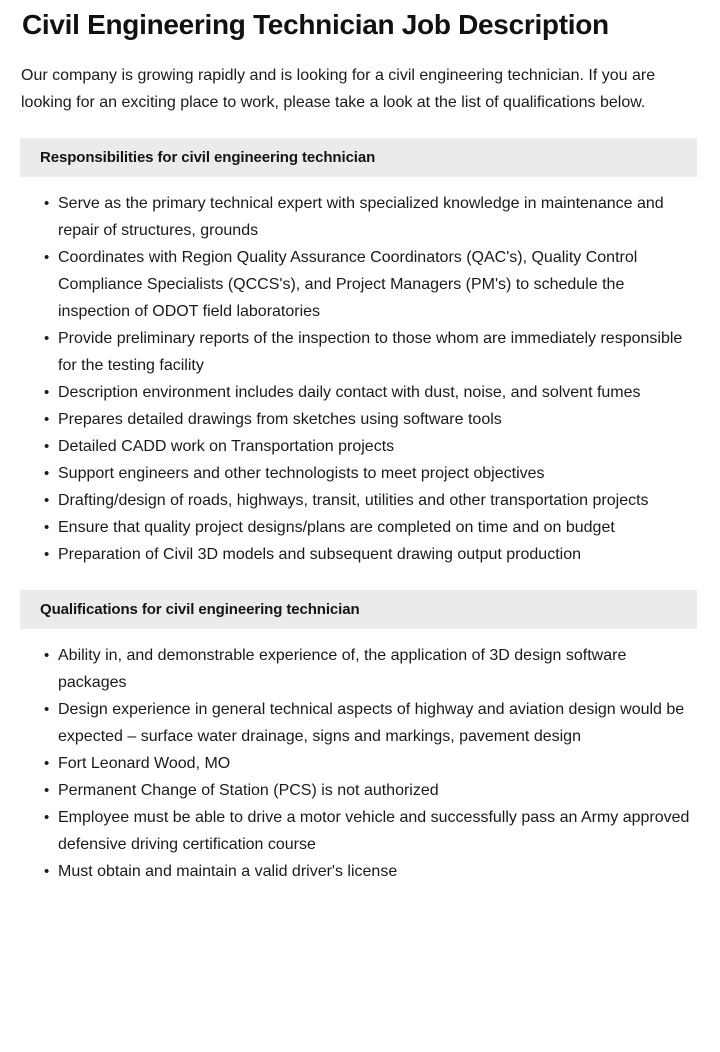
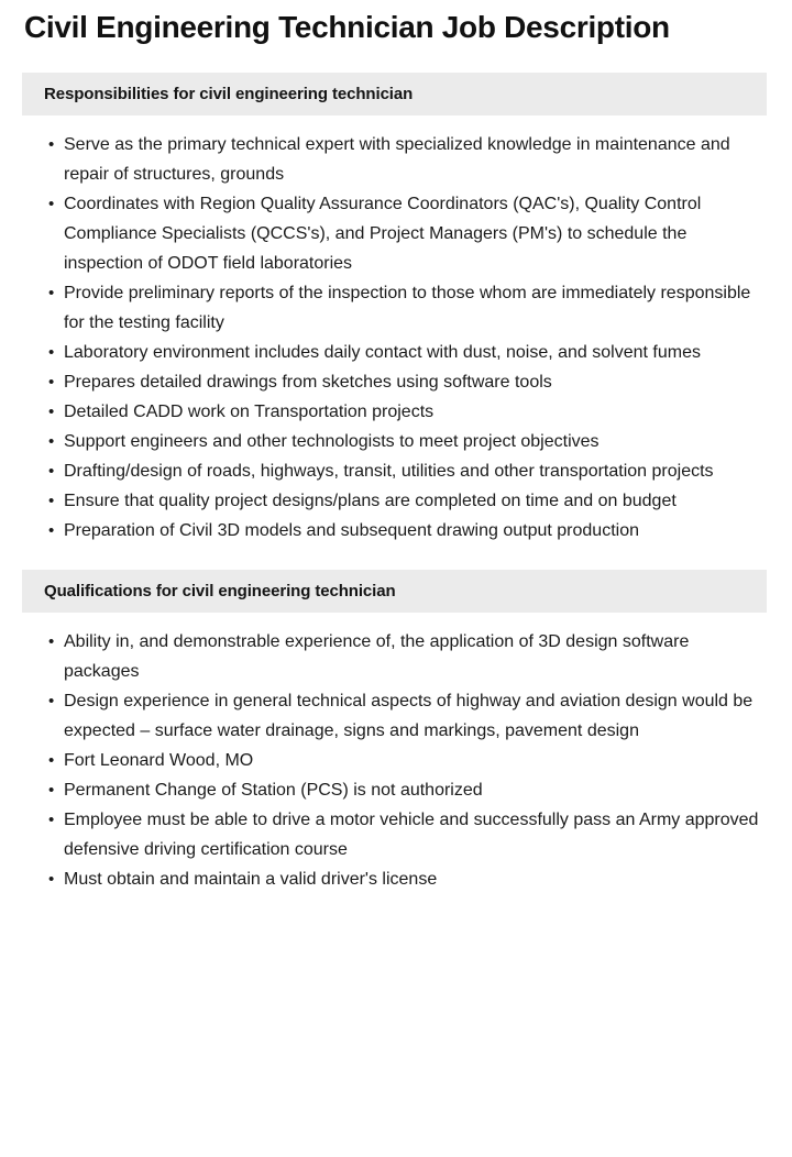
  Civil Engineering Technician Job Description
- Our company is growing rapidly and is looking for a civil engineering technician. If you are looking for an exciting place to work, please take a look at the list of qualifications below.
  Responsibilities for civil engineering technician
  Serve as the primary technical expert with specialized knowledge in maintenance and repair of structures, grounds
  Coordinates with Region Quality Assurance Coordinators (QAC's), Quality Control Compliance Specialists (QCCS's), and Project Managers (PM's) to schedule the inspection of ODOT field laboratories
  Provide preliminary reports of the inspection to those whom are immediately responsible for the testing facility
- Description environment includes daily contact with dust, noise, and solvent fumes
+ Laboratory environment includes daily contact with dust, noise, and solvent fumes
  Prepares detailed drawings from sketches using software tools
  Detailed CADD work on Transportation projects
  Support engineers and other technologists to meet project objectives
  Drafting/design of roads, highways, transit, utilities and other transportation projects
  Ensure that quality project designs/plans are completed on time and on budget
  Preparation of Civil 3D models and subsequent drawing output production
  Qualifications for civil engineering technician
  Ability in, and demonstrable experience of, the application of 3D design software packages
  Design experience in general technical aspects of highway and aviation design would be expected – surface water drainage, signs and markings, pavement design
  Fort Leonard Wood, MO
  Permanent Change of Station (PCS) is not authorized
  Employee must be able to drive a motor vehicle and successfully pass an Army approved defensive driving certification course
  Must obtain and maintain a valid driver's license
